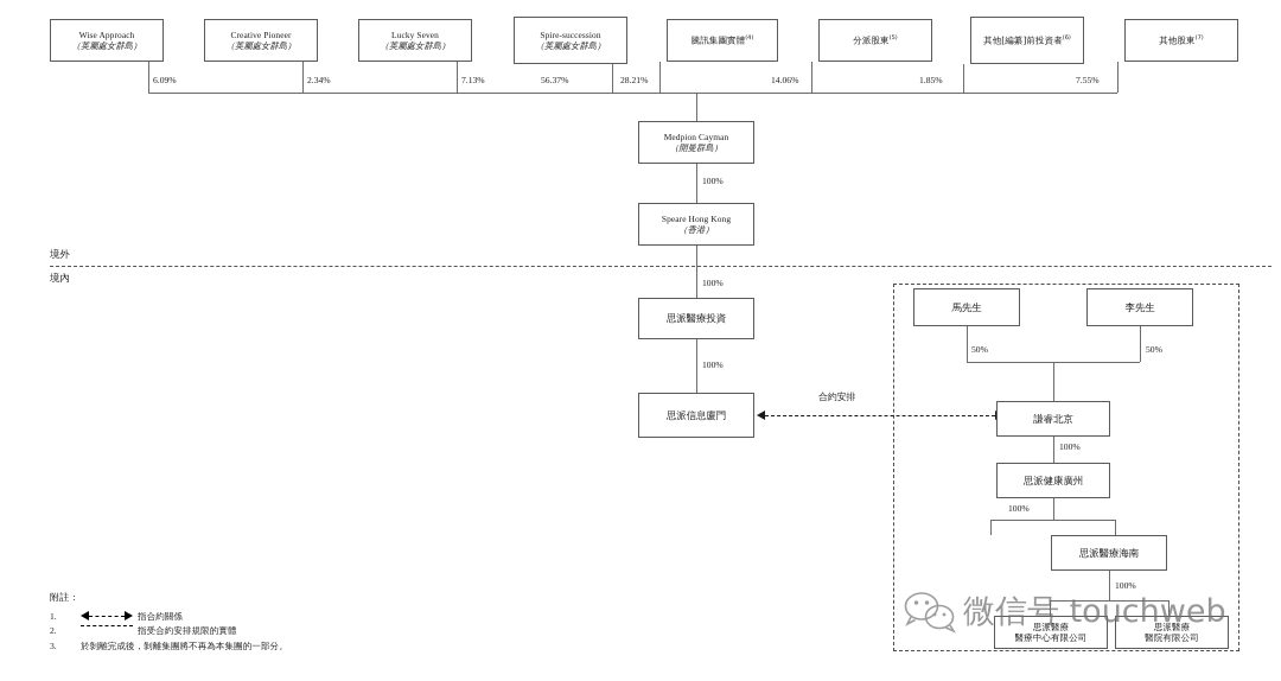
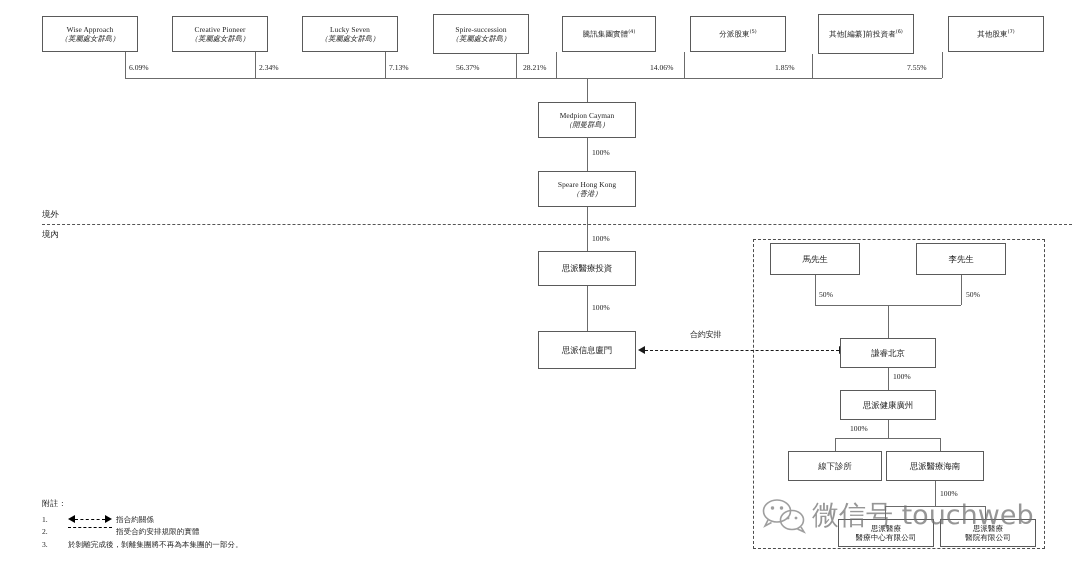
  Wise Approach
  （英屬處女群島）
  Creative Pioneer
  （英屬處女群島）
  Lucky Seven
  （英屬處女群島）
  Spire-succession
  （英屬處女群島）
  其他[編纂]前投資者
  6.09%
  2.34%
  7.13%
  56.37%
  28.21%
  14.06%
  1.85%
  7.55%
  Medpion Cayman
  （開曼群島）
  100%
  Speare Hong Kong
  （香港）
  境外
  境內
  100%
  思派醫療投資
  100%
  思派信息廈門
  合約安排
  馬先生
  李先生
  50%
  50%
  謙睿北京
  100%
  思派健康廣州
  100%
+ 線下診所
  思派醫療海南
  100%
  思派醫療
  醫療中心有限公司
  思派醫療
  醫院有限公司
  附註：
  1.
  指合約關係
  2.
  指受合約安排規限的實體
  3.
  於剝離完成後，剝離集團將不再為本集團的一部分。
  微信号 touchweb
